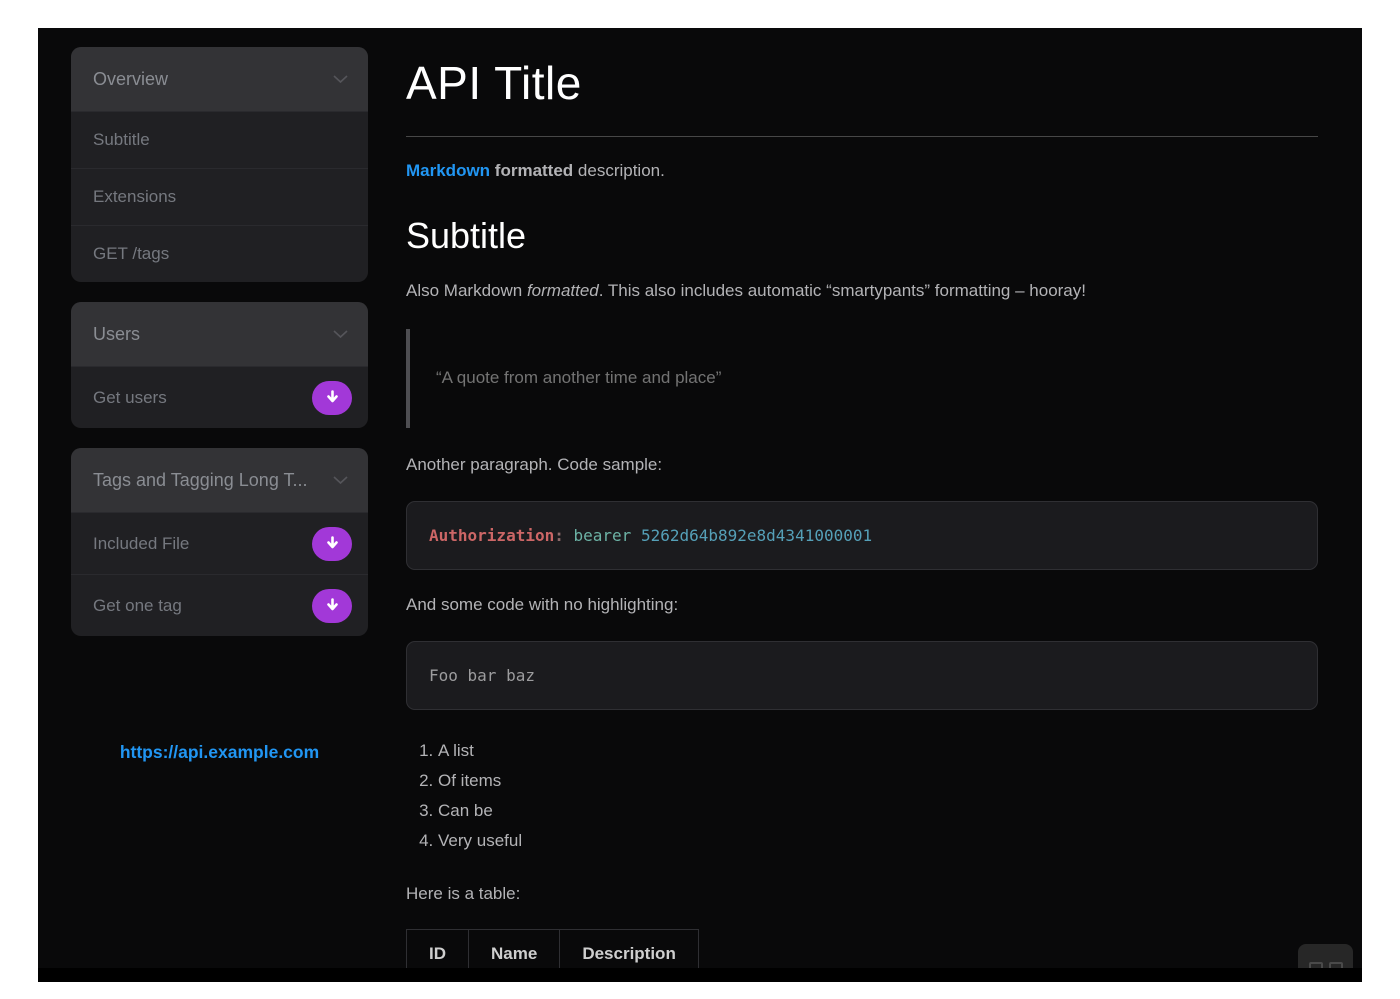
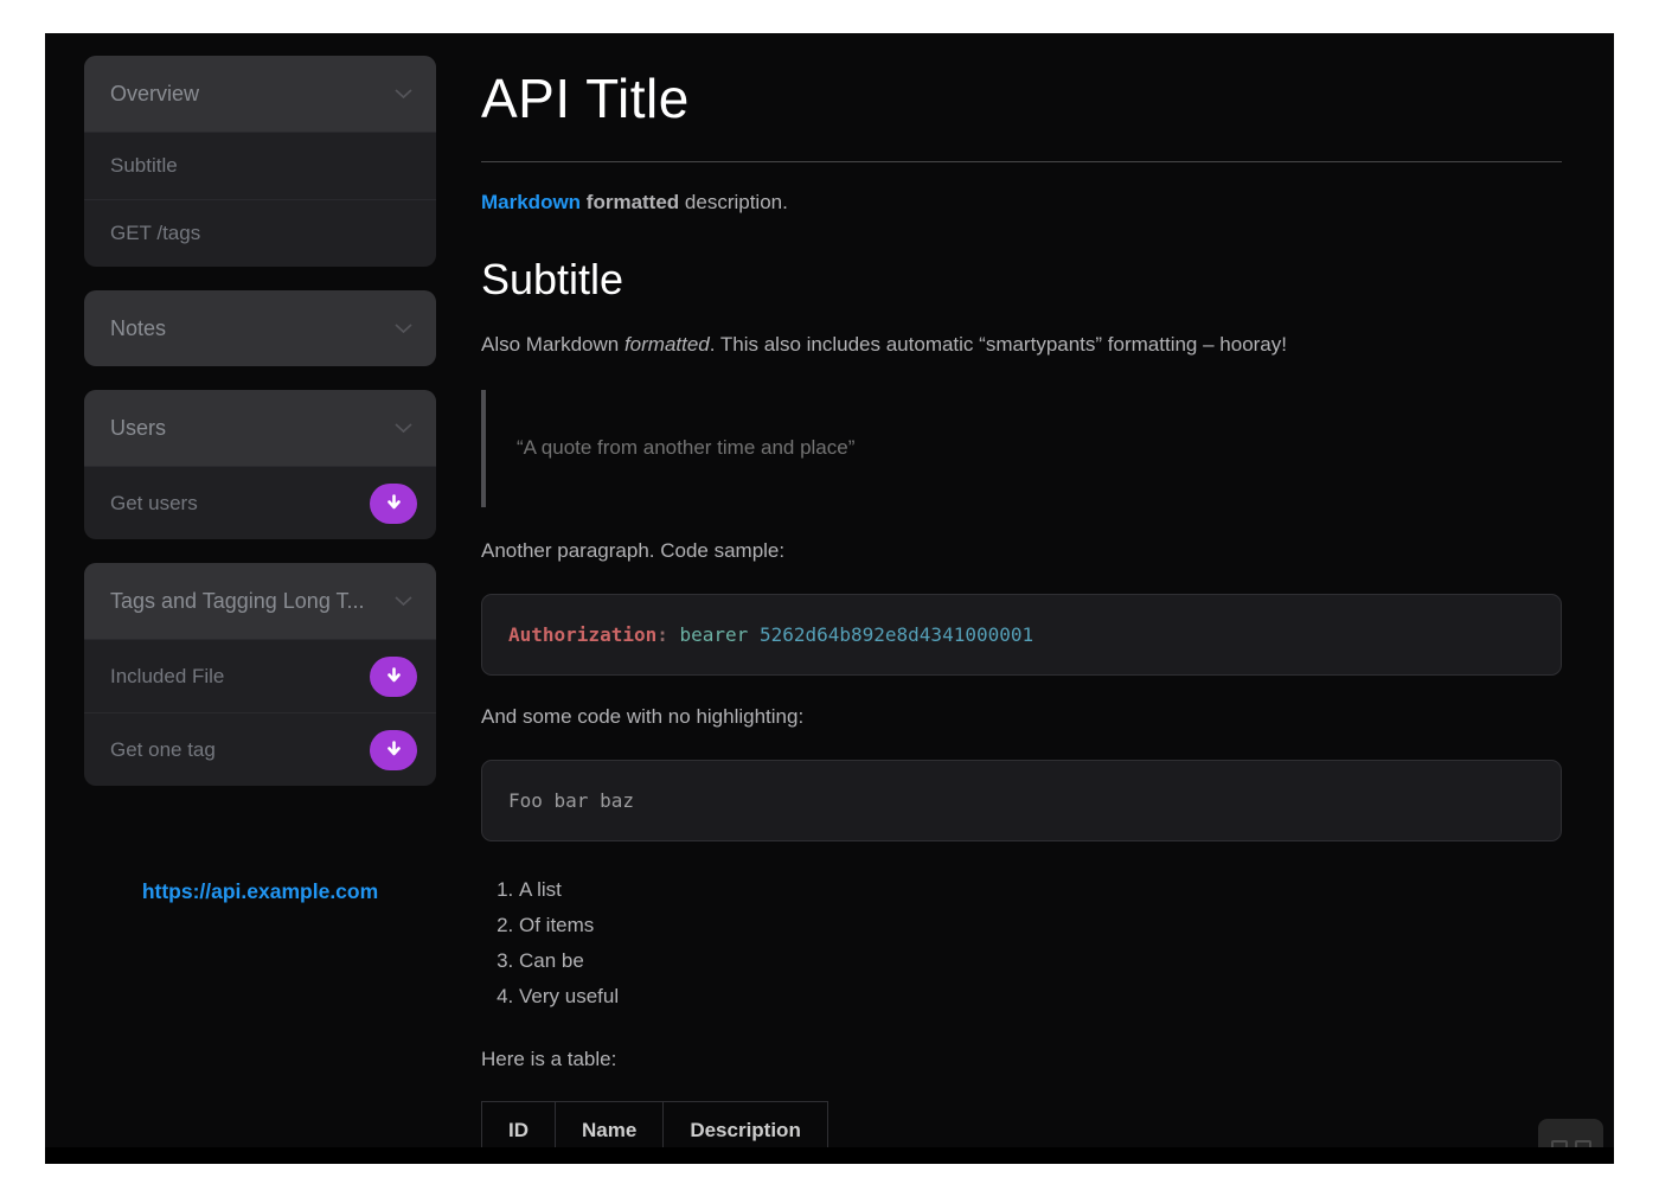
  Overview
  Subtitle
- Extensions
  GET /tags
+ Notes
  Users
  Get users
  Tags and Tagging Long T...
  Included File
  Get one tag
  https://api.example.com
  API Title
  Markdown formatted description.
  Subtitle
  Also Markdown formatted. This also includes automatic “smartypants” formatting – hooray!
  “A quote from another time and place”
  Another paragraph. Code sample:
  Authorization: bearer 5262d64b892e8d4341000001
  And some code with no highlighting:
  Foo bar baz
  A list
  Of items
  Can be
  Very useful
  Here is a table:
  ID	Name	Description
